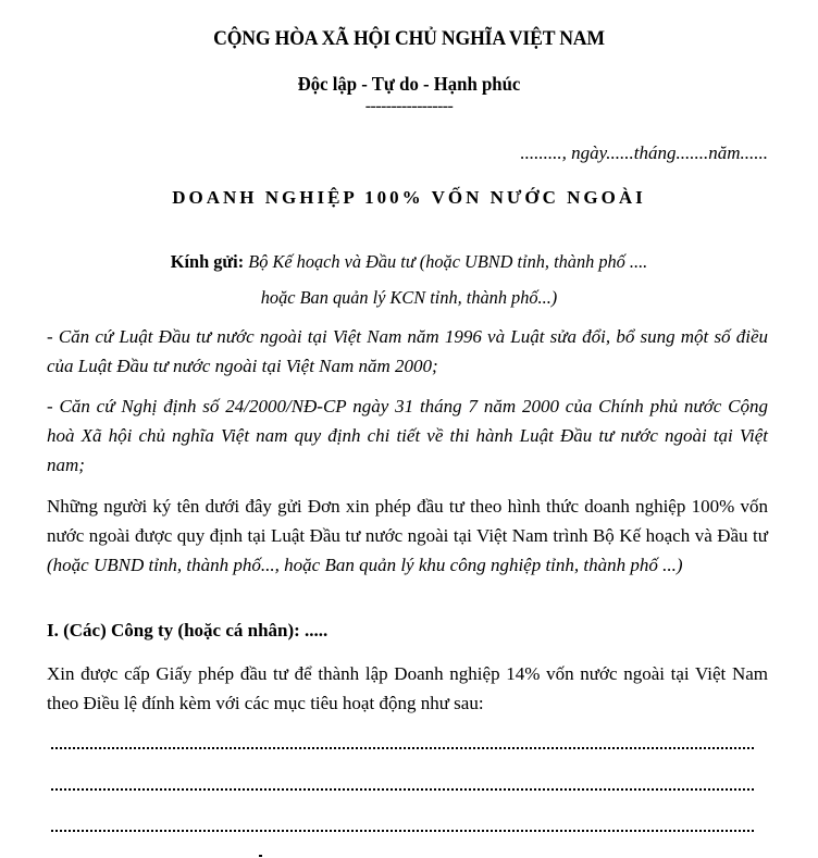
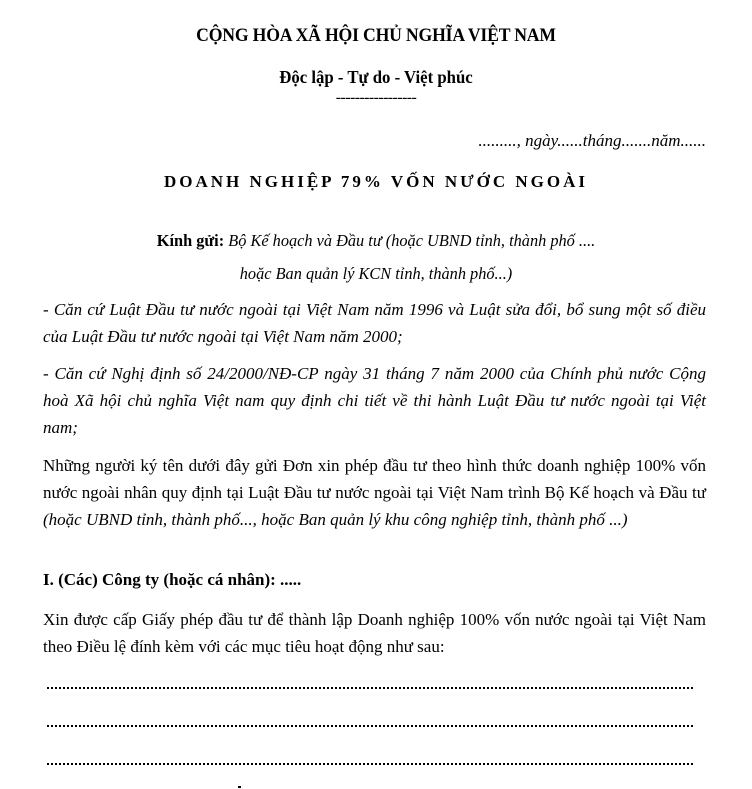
  CỘNG HÒA XÃ HỘI CHỦ NGHĨA VIỆT NAM
- Độc lập - Tự do - Hạnh phúc
+ Độc lập - Tự do - Việt phúc
  -----------------
  ........., ngày......tháng.......năm......
- DOANH NGHIỆP 100% VỐN NƯỚC NGOÀI
+ DOANH NGHIỆP 79% VỐN NƯỚC NGOÀI
  Kính gửi: Bộ Kế hoạch và Đầu tư (hoặc UBND tỉnh, thành phố ....
  hoặc Ban quản lý KCN tỉnh, thành phố...)
  - Căn cứ Luật Đầu tư nước ngoài tại Việt Nam năm 1996 và Luật sửa đổi, bổ sung một số điều của Luật Đầu tư nước ngoài tại Việt Nam năm 2000;
  - Căn cứ Nghị định số 24/2000/NĐ-CP ngày 31 tháng 7 năm 2000 của Chính phủ nước Cộng hoà Xã hội chủ nghĩa Việt nam quy định chi tiết về thi hành Luật Đầu tư nước ngoài tại Việt nam;
- Những người ký tên dưới đây gửi Đơn xin phép đầu tư theo hình thức doanh nghiệp 100% vốn nước ngoài được quy định tại Luật Đầu tư nước ngoài tại Việt Nam trình Bộ Kế hoạch và Đầu tư (hoặc UBND tỉnh, thành phố..., hoặc Ban quản lý khu công nghiệp tỉnh, thành phố ...)
+ Những người ký tên dưới đây gửi Đơn xin phép đầu tư theo hình thức doanh nghiệp 100% vốn nước ngoài nhân quy định tại Luật Đầu tư nước ngoài tại Việt Nam trình Bộ Kế hoạch và Đầu tư (hoặc UBND tỉnh, thành phố..., hoặc Ban quản lý khu công nghiệp tỉnh, thành phố ...)
  I. (Các) Công ty (hoặc cá nhân): .....
- Xin được cấp Giấy phép đầu tư để thành lập Doanh nghiệp 14% vốn nước ngoài tại Việt Nam theo Điều lệ đính kèm với các mục tiêu hoạt động như sau:
+ Xin được cấp Giấy phép đầu tư để thành lập Doanh nghiệp 100% vốn nước ngoài tại Việt Nam theo Điều lệ đính kèm với các mục tiêu hoạt động như sau:
